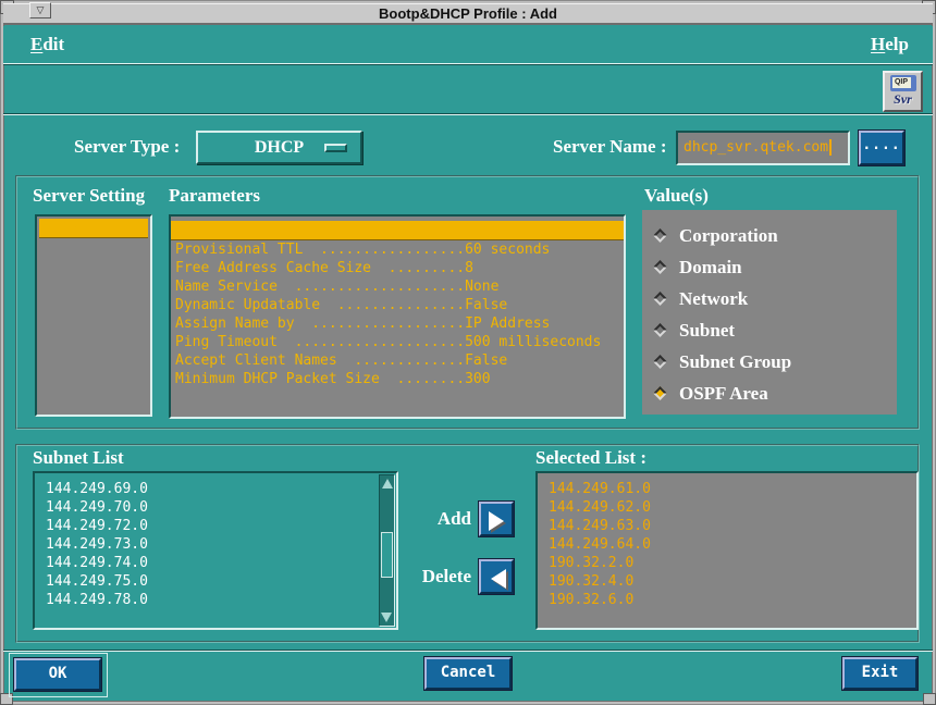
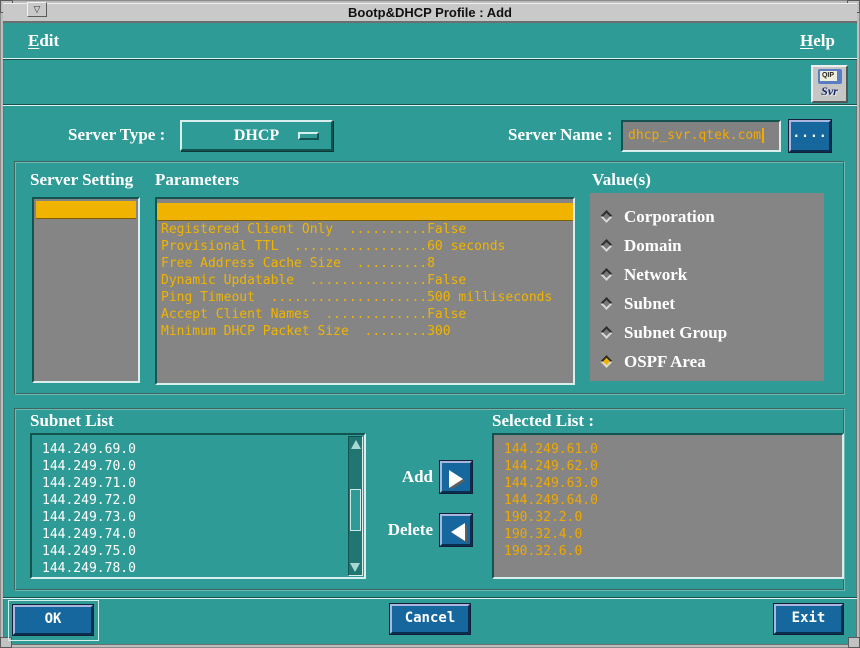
  Bootp&DHCP Profile : Add
  ▽
  Edit
  Help
  Svr
  Server Type :
  DHCP
  Server Name :
  dhcp_svr.qtek.com
  ....
  Server Setting
  Parameters
  Value(s)
+ Registered Client Only ..........False
  Provisional TTL .................60 seconds
  Free Address Cache Size .........8
- Name Service ....................None
  Dynamic Updatable ...............False
- Assign Name by ..................IP Address
  Ping Timeout ....................500 milliseconds
  Accept Client Names .............False
  Minimum DHCP Packet Size ........300
  Corporation
  Domain
  Network
  Subnet
  Subnet Group
  OSPF Area
  Subnet List
  Selected List :
  144.249.69.0
  144.249.70.0
+ 144.249.71.0
  144.249.72.0
  144.249.73.0
  144.249.74.0
  144.249.75.0
  144.249.78.0
  Add
  Delete
  144.249.61.0
  144.249.62.0
  144.249.63.0
  144.249.64.0
  190.32.2.0
  190.32.4.0
  190.32.6.0
  OK
  Cancel
  Exit
